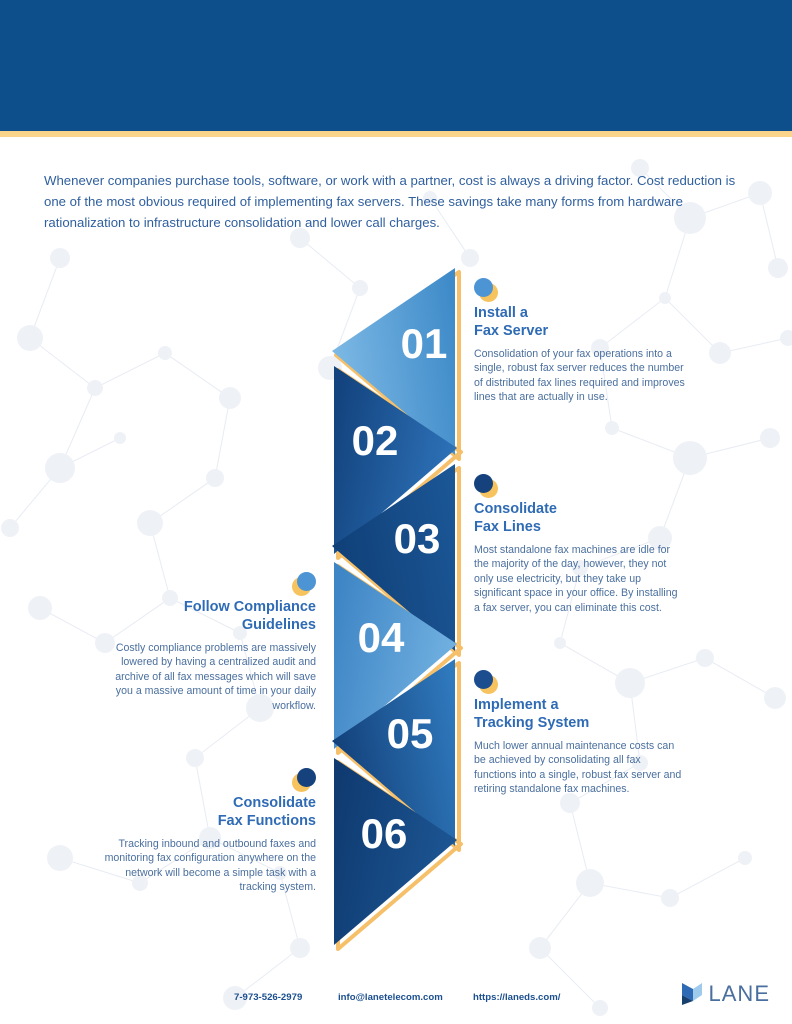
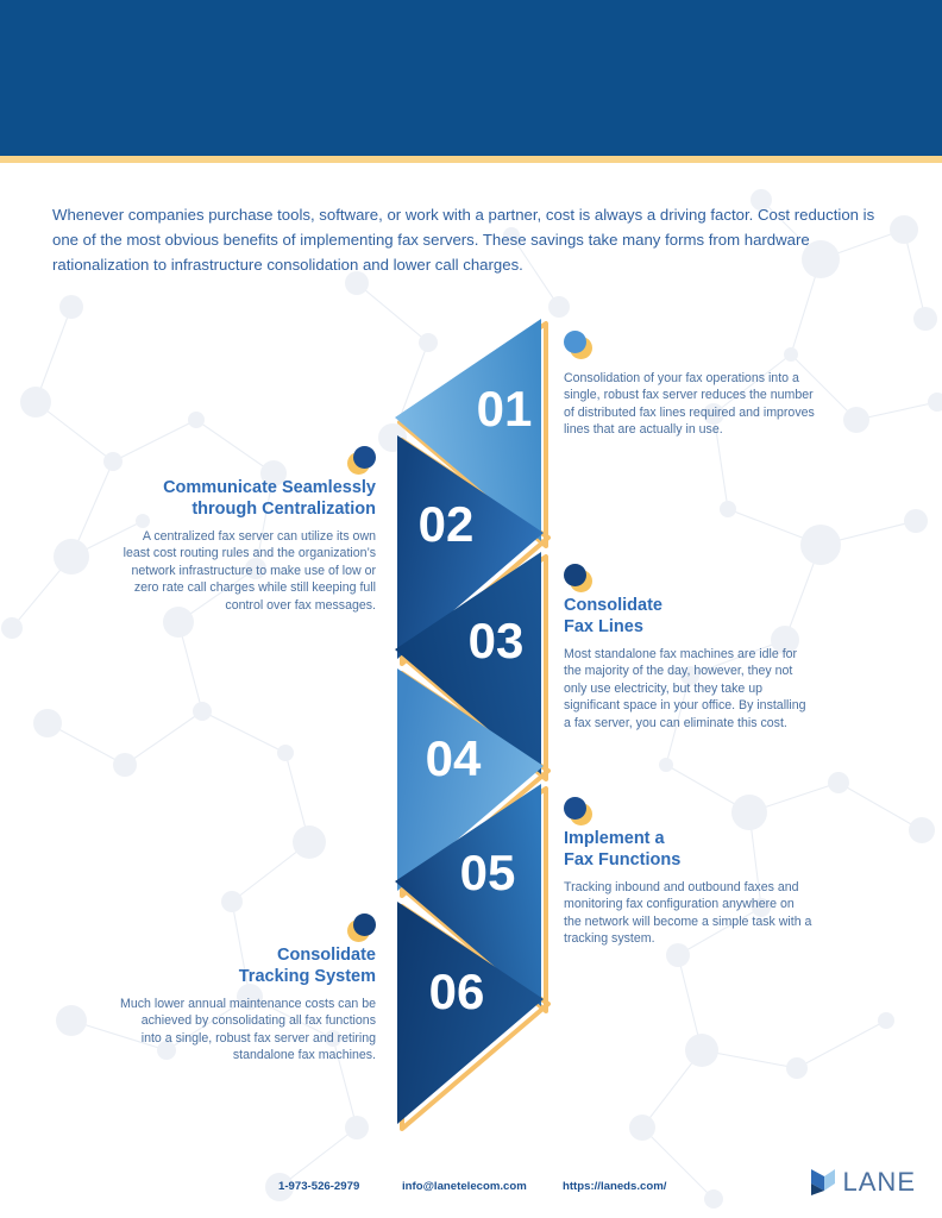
- Whenever companies purchase tools, software, or work with a partner, cost is always a driving factor. Cost reduction is one of the most obvious required of implementing fax servers. These savings take many forms from hardware rationalization to infrastructure consolidation and lower call charges.
+ Whenever companies purchase tools, software, or work with a partner, cost is always a driving factor. Cost reduction is one of the most obvious benefits of implementing fax servers. These savings take many forms from hardware rationalization to infrastructure consolidation and lower call charges.
  01
  02
  03
  04
  05
  06
- Install a
- Fax Server
  Consolidation of your fax operations into a single, robust fax server reduces the number of distributed fax lines required and improves lines that are actually in use.
+ Communicate Seamlessly
+ through Centralization
+ A centralized fax server can utilize its own least cost routing rules and the organization’s network infrastructure to make use of low or zero rate call charges while still keeping full control over fax messages.
  Consolidate
  Fax Lines
  Most standalone fax machines are idle for the majority of the day, however, they not only use electricity, but they take up significant space in your office. By installing a fax server, you can eliminate this cost.
- Follow Compliance
- Guidelines
- Costly compliance problems are massively lowered by having a centralized audit and archive of all fax messages which will save you a massive amount of time in your daily workflow.
  Implement a
- Tracking System
+ Fax Functions
- Much lower annual maintenance costs can be achieved by consolidating all fax functions into a single, robust fax server and retiring standalone fax machines.
+ Tracking inbound and outbound faxes and monitoring fax configuration anywhere on the network will become a simple task with a tracking system.
  Consolidate
- Fax Functions
+ Tracking System
- Tracking inbound and outbound faxes and monitoring fax configuration anywhere on the network will become a simple task with a tracking system.
+ Much lower annual maintenance costs can be achieved by consolidating all fax functions into a single, robust fax server and retiring standalone fax machines.
- 7-973-526-2979
+ 1-973-526-2979
  info@lanetelecom.com
  https://laneds.com/
  LANE
